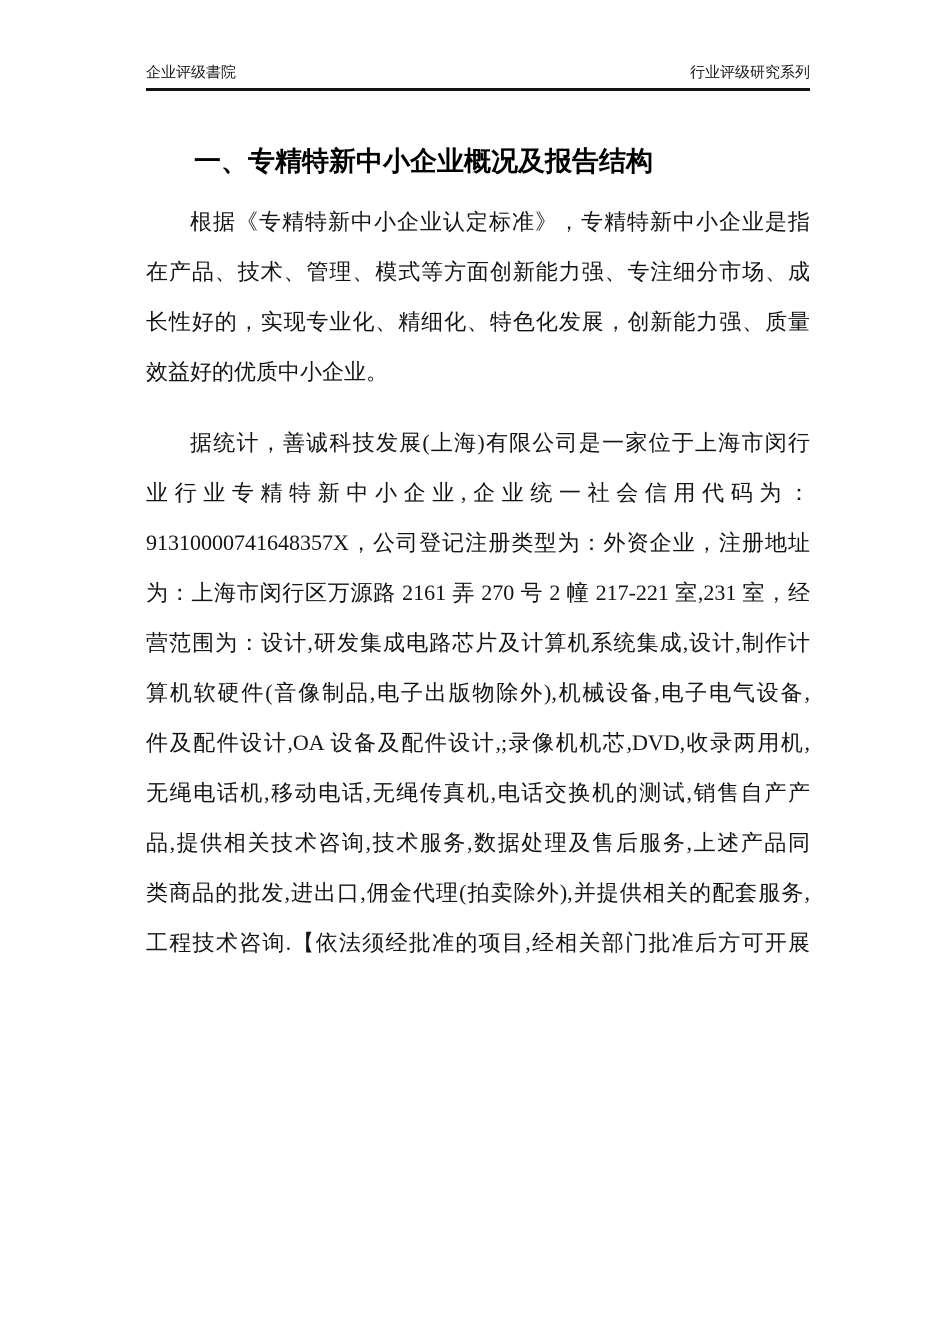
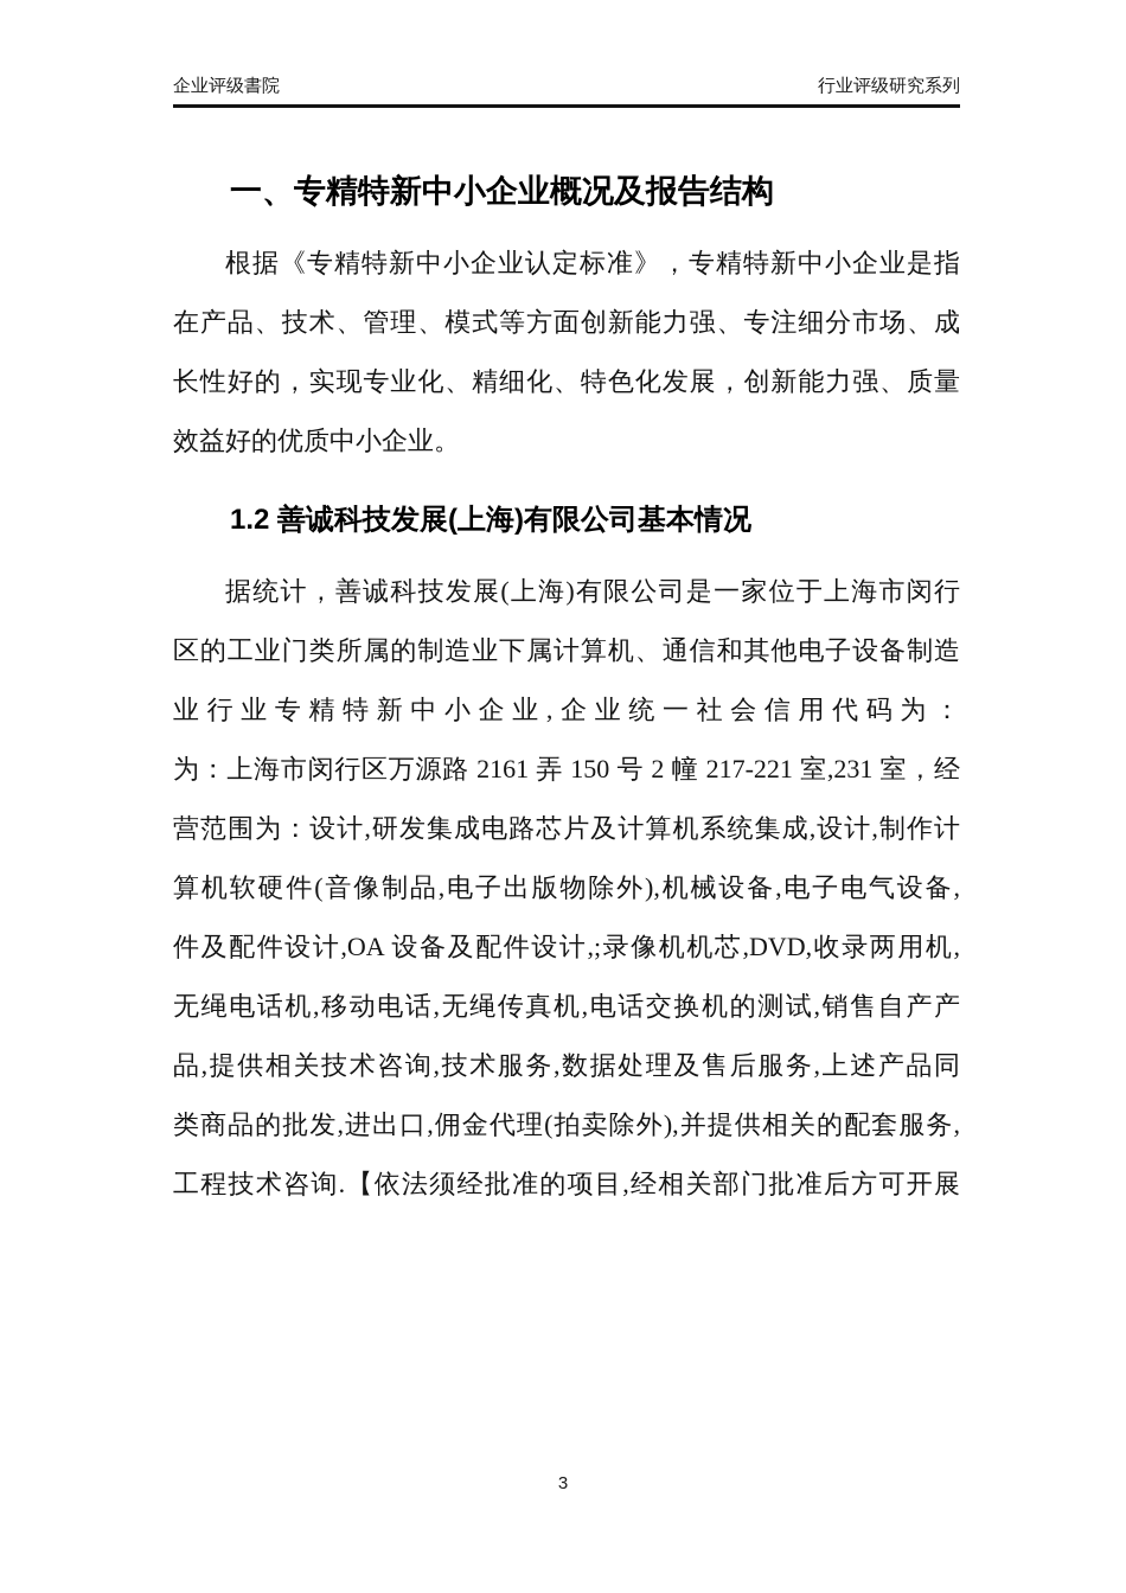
  企业评级書院
  行业评级研究系列
  一、专精特新中小企业概况及报告结构
  根据《专精特新中小企业认定标准》，专精特新中小企业是指
  在产品、技术、管理、模式等方面创新能力强、专注细分市场、成
  长性好的，实现专业化、精细化、特色化发展，创新能力强、质量
  效益好的优质中小企业。
+ 1.2 善诚科技发展(上海)有限公司基本情况
  据统计，善诚科技发展(上海)有限公司是一家位于上海市闵行
+ 区的工业门类所属的制造业下属计算机、通信和其他电子设备制造
  业行业专精特新中小企业,企业统一社会信用代码为：
- 91310000741648357X，公司登记注册类型为：外资企业，注册地址
- 为：上海市闵行区万源路 2161 弄 270 号 2 幢 217-221 室,231 室，经
+ 为：上海市闵行区万源路 2161 弄 150 号 2 幢 217-221 室,231 室，经
  营范围为：设计,研发集成电路芯片及计算机系统集成,设计,制作计
  算机软硬件(音像制品,电子出版物除外),机械设备,电子电气设备,
  件及配件设计,OA 设备及配件设计,;录像机机芯,DVD,收录两用机,
  无绳电话机,移动电话,无绳传真机,电话交换机的测试,销售自产产
  品,提供相关技术咨询,技术服务,数据处理及售后服务,上述产品同
  类商品的批发,进出口,佣金代理(拍卖除外),并提供相关的配套服务,
  工程技术咨询.【依法须经批准的项目,经相关部门批准后方可开展
+ 3
